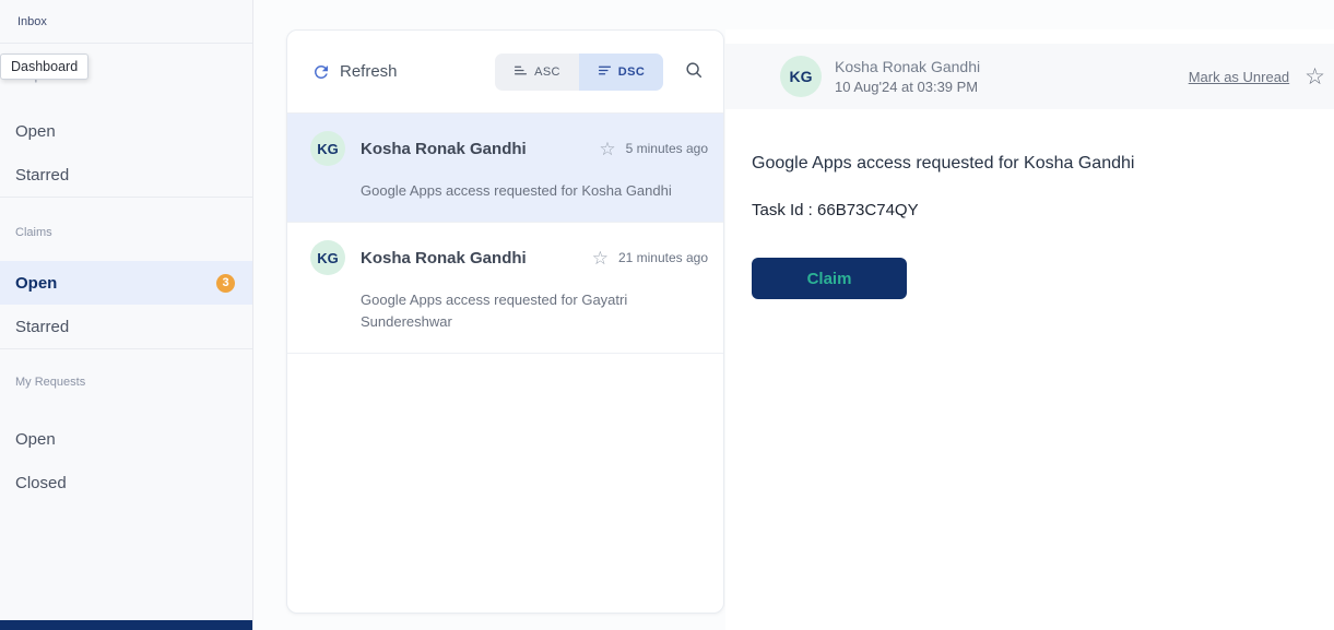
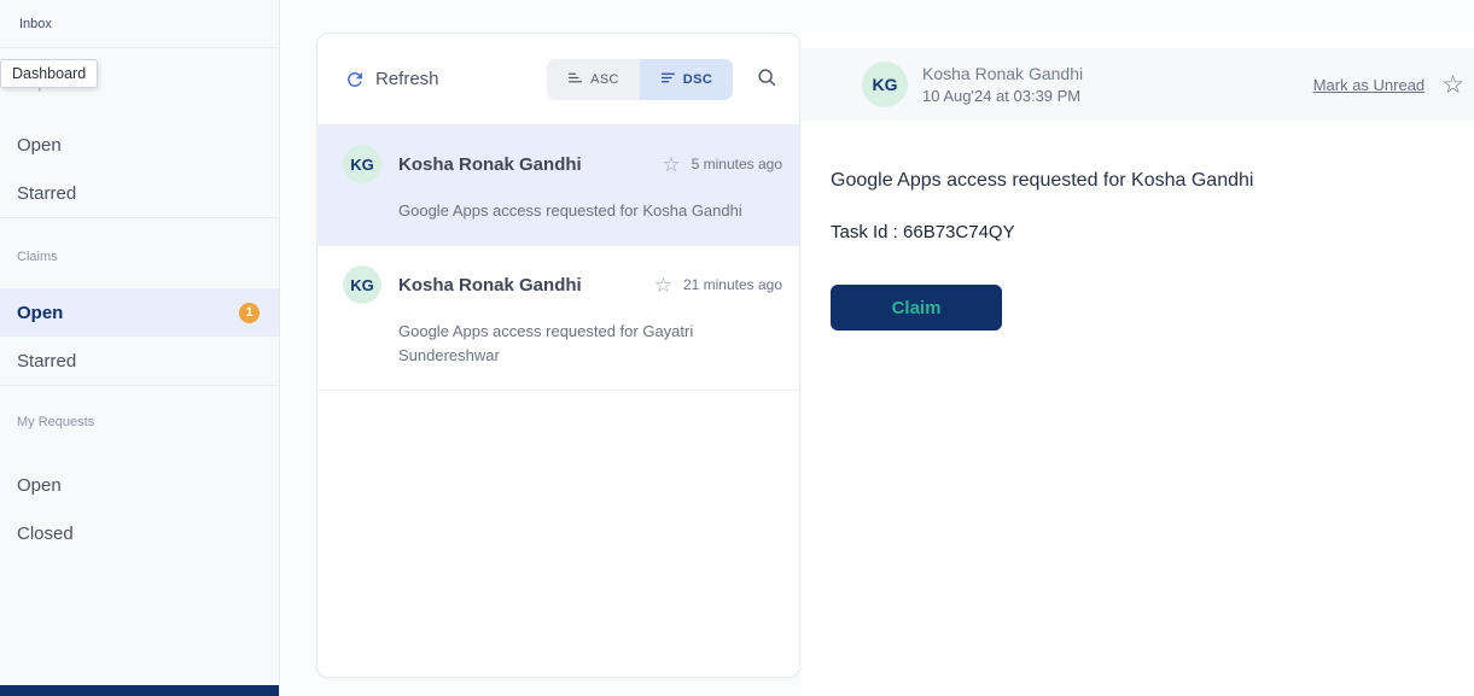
  Inbox
  Open
  Starred
  Claims
  Open
- 3
+ 1
  Starred
  My Requests
  Open
  Closed
  Dashboard
  Refresh
  ASC
  DSC
  KG
  Kosha Ronak Gandhi
  ☆
  5 minutes ago
  Google Apps access requested for Kosha Gandhi
  KG
  Kosha Ronak Gandhi
  ☆
  21 minutes ago
  Google Apps access requested for Gayatri Sundereshwar
  KG
  Kosha Ronak Gandhi
  10 Aug'24 at 03:39 PM
  Mark as Unread
  ☆
  Google Apps access requested for Kosha Gandhi
  Task Id : 66B73C74QY
  Claim
